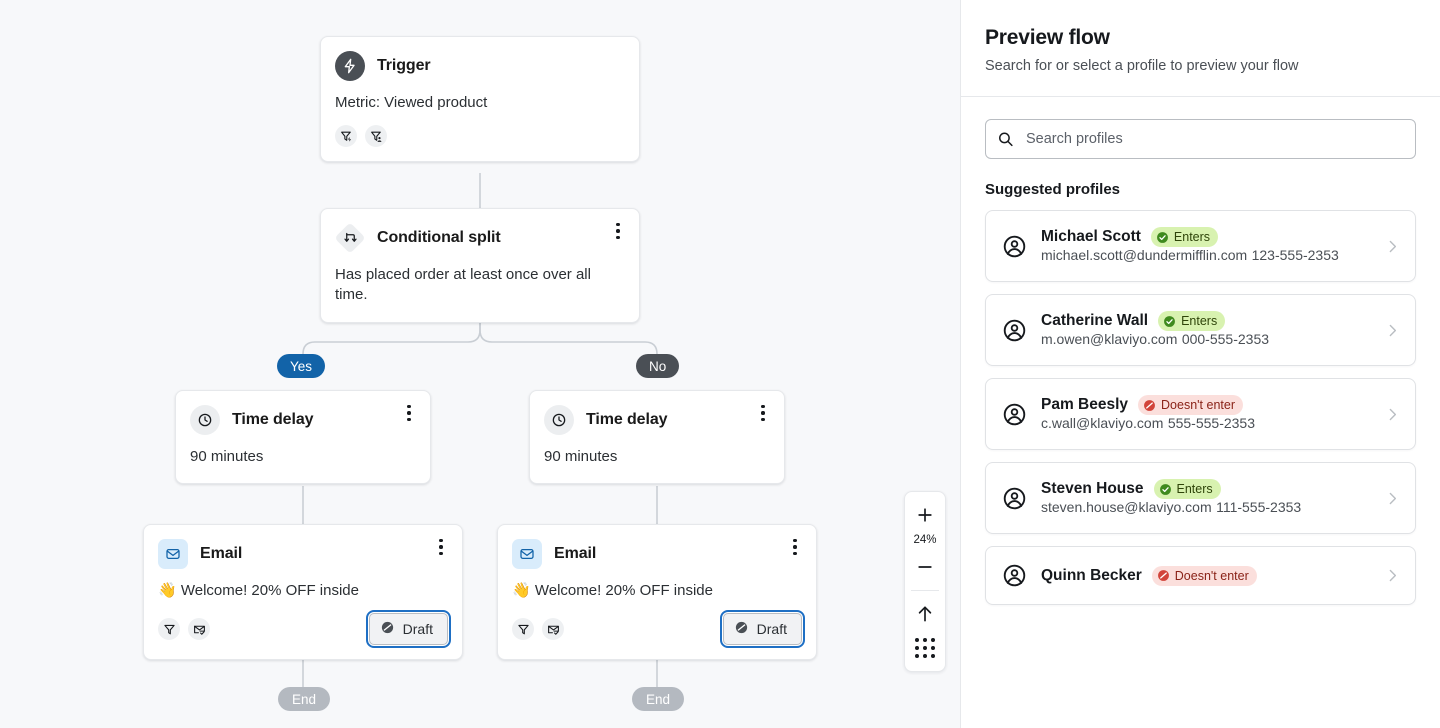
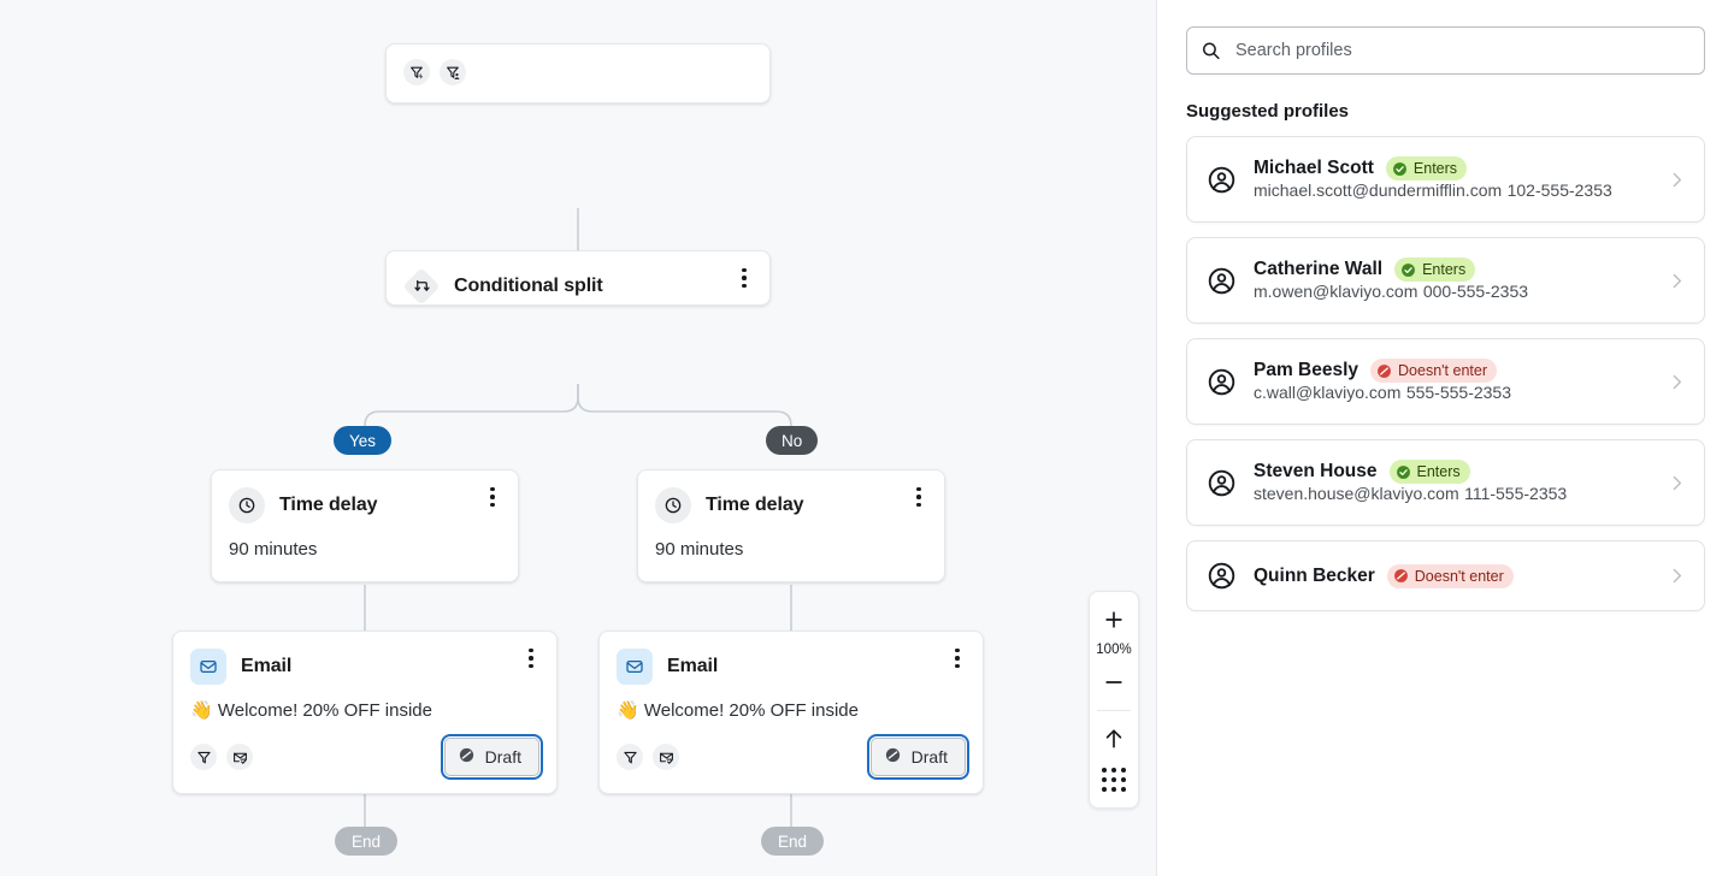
- Trigger
- Metric: Viewed product
  Conditional split
- Has placed order at least once over all time.
  Yes
  No
  Time delay
  90 minutes
  Time delay
  90 minutes
  Email
  👋 Welcome! 20% OFF inside
  Draft
  Email
  👋 Welcome! 20% OFF inside
  Draft
  End
  End
- 24%
+ 100%
- Preview flow
- Search for or select a profile to preview your flow
  Search profiles
  Suggested profiles
  Michael Scott
  Enters
- michael.scott@dundermifflin.com 123-555-2353
+ michael.scott@dundermifflin.com 102-555-2353
  Catherine Wall
  Enters
  m.owen@klaviyo.com 000-555-2353
  Pam Beesly
  Doesn't enter
  c.wall@klaviyo.com 555-555-2353
  Steven House
  Enters
  steven.house@klaviyo.com 111-555-2353
  Quinn Becker
  Doesn't enter
